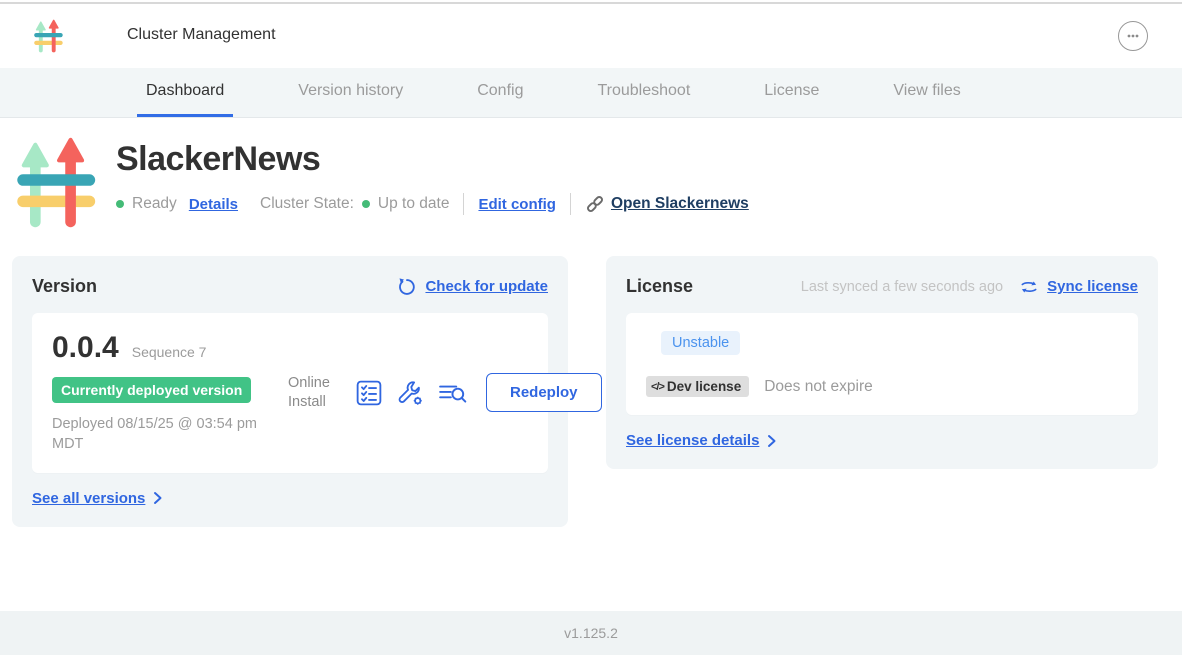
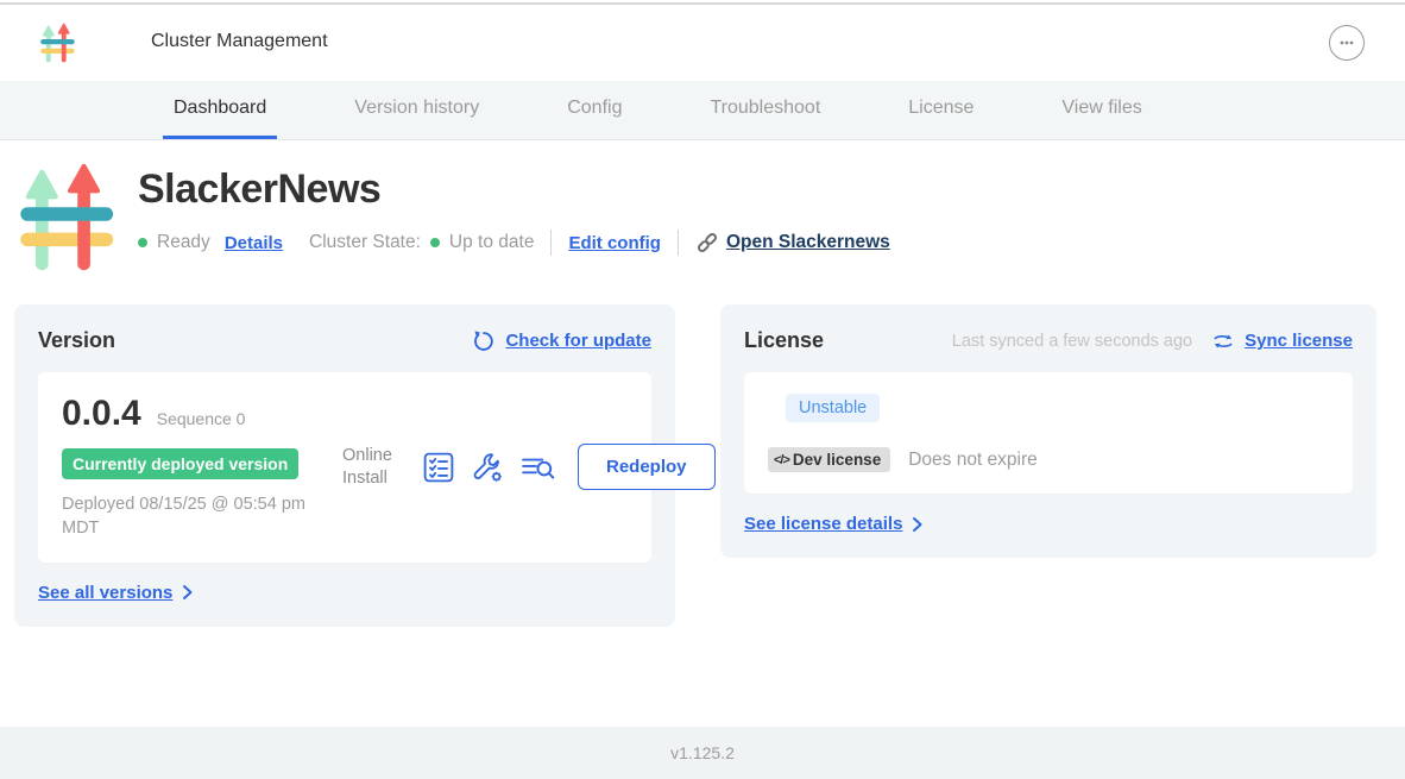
  Cluster Management
  Dashboard
  Version history
  Config
  Troubleshoot
  License
  View files
  SlackerNews
  Ready
  Details
  Cluster State:
  Up to date
  Edit config
  Open Slackernews
  Version
  Check for update
  0.0.4
- Sequence 7
+ Sequence 0
  Currently deployed version
- Deployed 08/15/25 @ 03:54 pm MDT
+ Deployed 08/15/25 @ 05:54 pm MDT
  Online
  Install
  Redeploy
  See all versions
  License
  Last synced a few seconds ago
  Sync license
  Unstable
  </>
  Dev license
  Does not expire
  See license details
  v1.125.2
